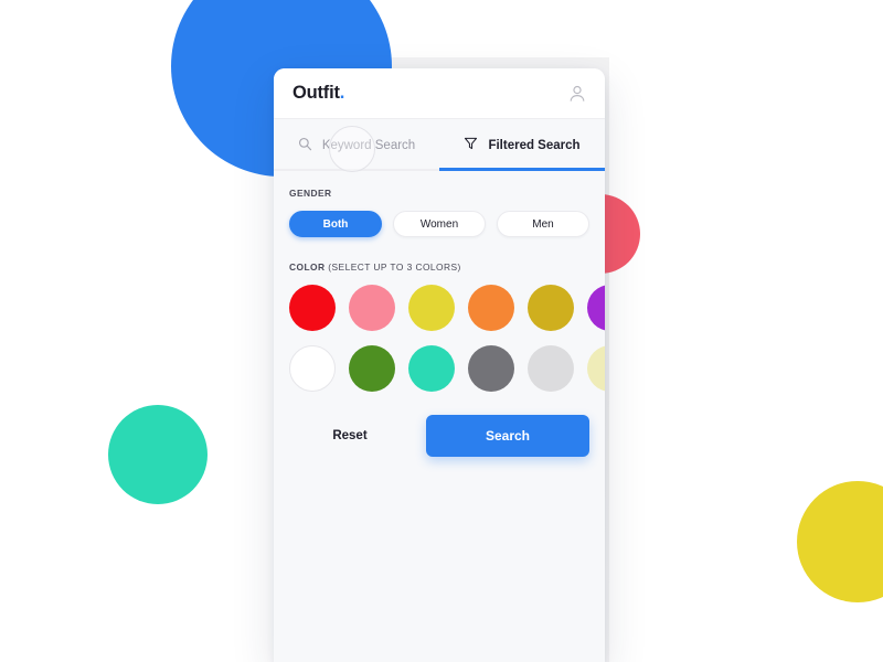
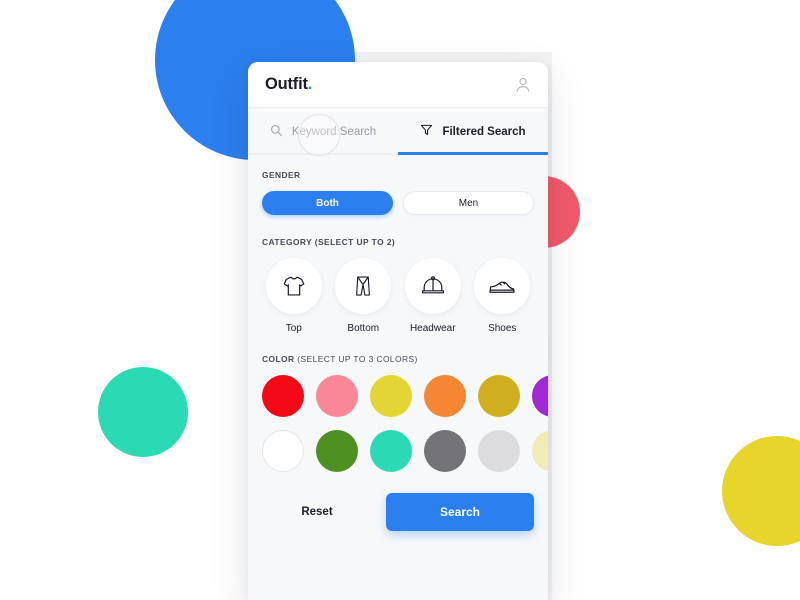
  Outfit.
  Keyword Search
  Filtered Search
  GENDER
  Both
- Women
  Men
+ CATEGORY (SELECT UP TO 2)
+ Top
+ Bottom
+ Headwear
+ Shoes
  COLOR (SELECT UP TO 3 COLORS)
  Reset
  Search
